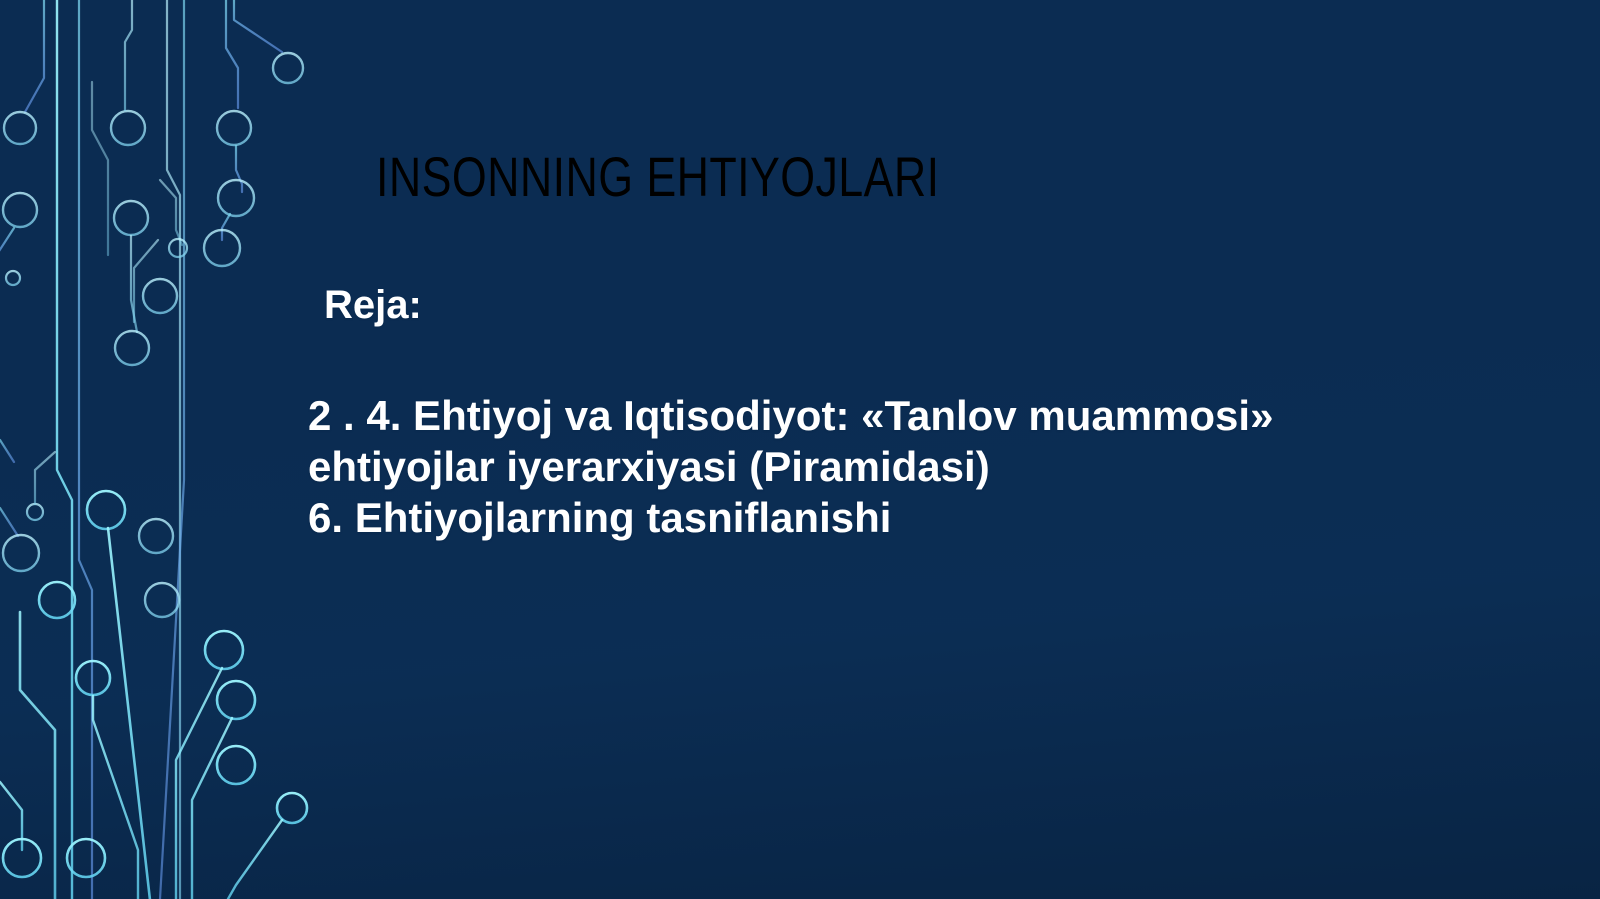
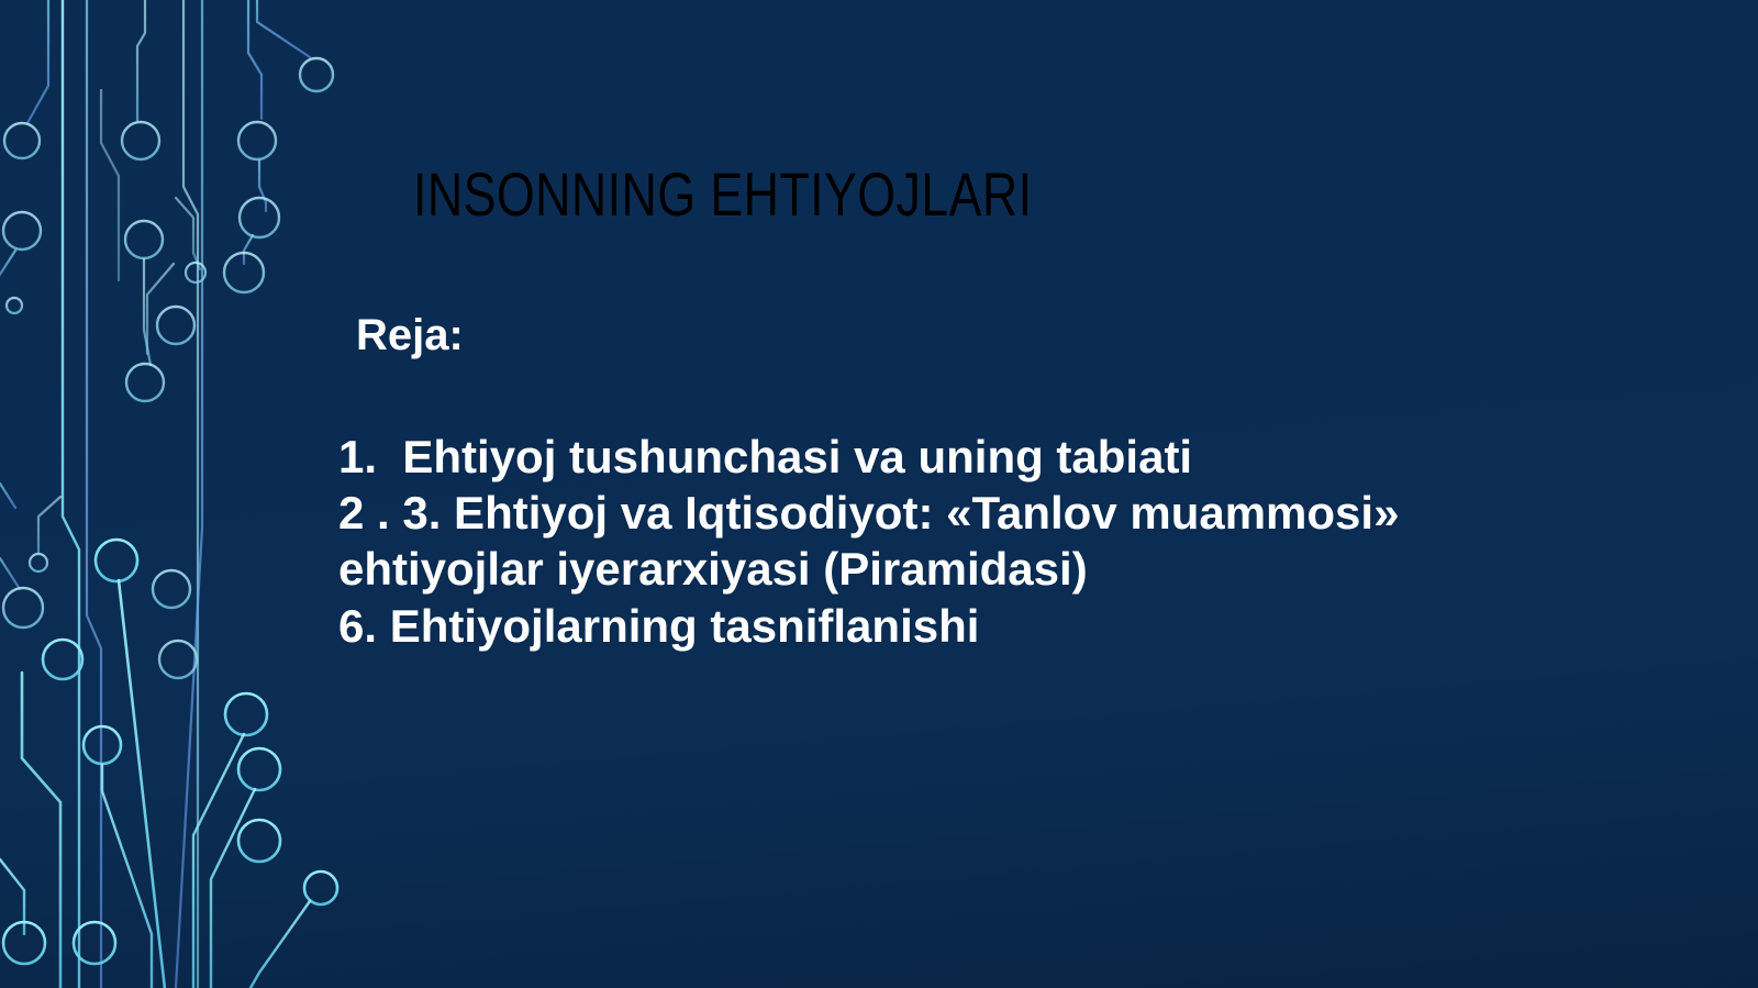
  INSONNING EHTIYOJLARI
  Reja:
+ 1. Ehtiyoj tushunchasi va uning tabiati
- 2 . 4. Ehtiyoj va Iqtisodiyot: «Tanlov muammosi» ehtiyojlar iyerarxiyasi (Piramidasi)
+ 2 . 3. Ehtiyoj va Iqtisodiyot: «Tanlov muammosi» ehtiyojlar iyerarxiyasi (Piramidasi)
  6. Ehtiyojlarning tasniflanishi
